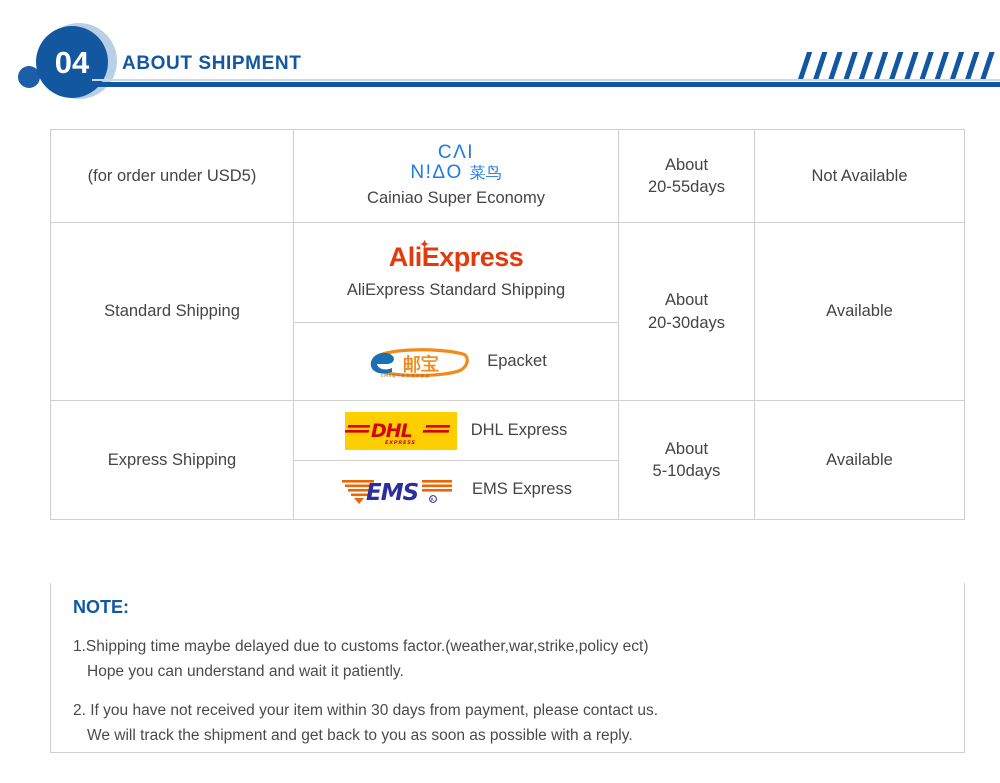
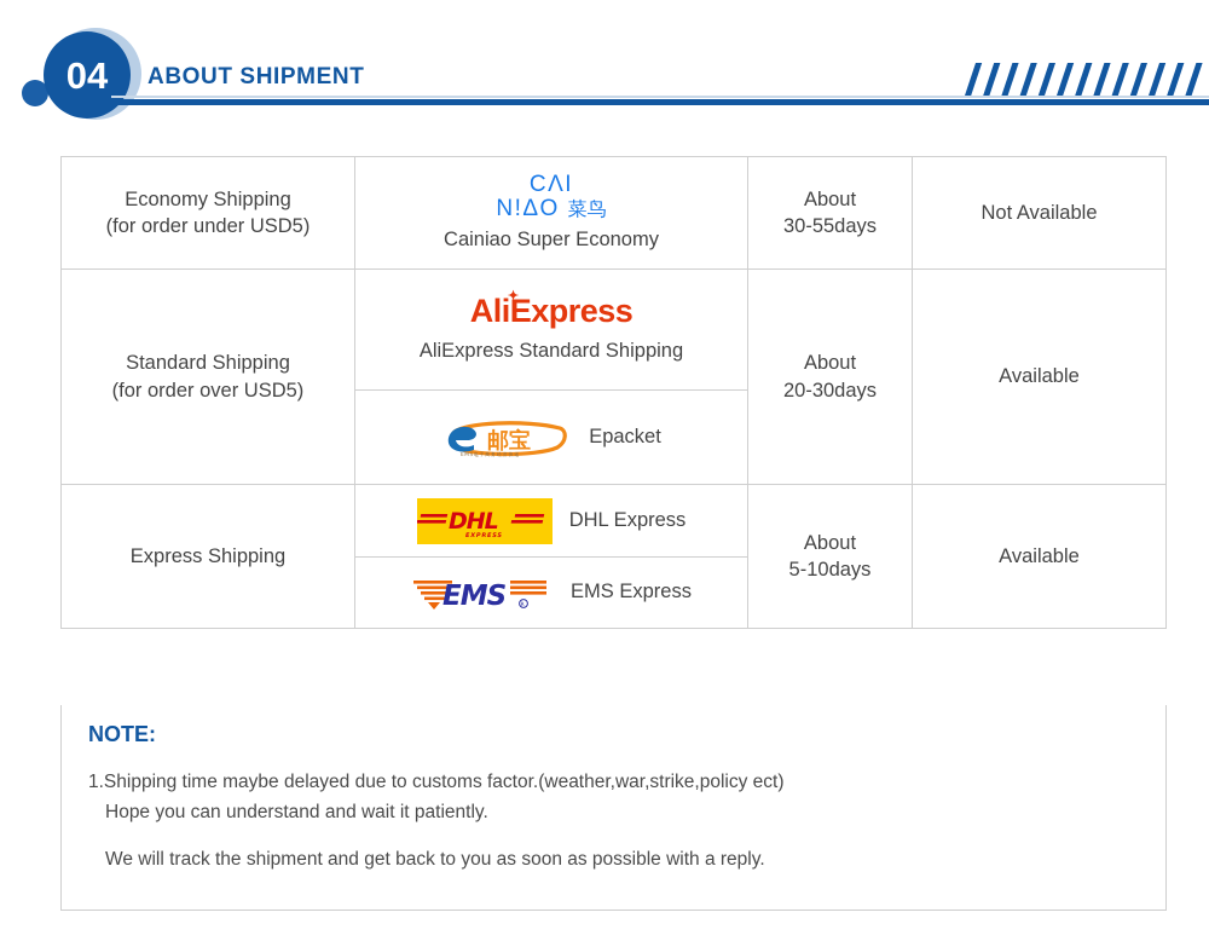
  04
  ABOUT SHIPMENT
+ Economy Shipping
  (for order under USD5)
  CΛI
  N!ΔO 菜鸟
  Cainiao Super Economy
  About
- 20-55days
+ 30-55days
  Not Available
  Standard Shipping
+ (for order over USD5)
  ✦
  AliExpress
  AliExpress Standard Shipping
  邮宝
  Epacket
  About
  20-30days
  Available
  Express Shipping
  DHL
  DHL Express
  EMS
  EMS Express
  About
  5-10days
  Available
  NOTE:
  1.Shipping time maybe delayed due to customs factor.(weather,war,strike,policy ect)
  Hope you can understand and wait it patiently.
- 2. If you have not received your item within 30 days from payment, please contact us.
  We will track the shipment and get back to you as soon as possible with a reply.
